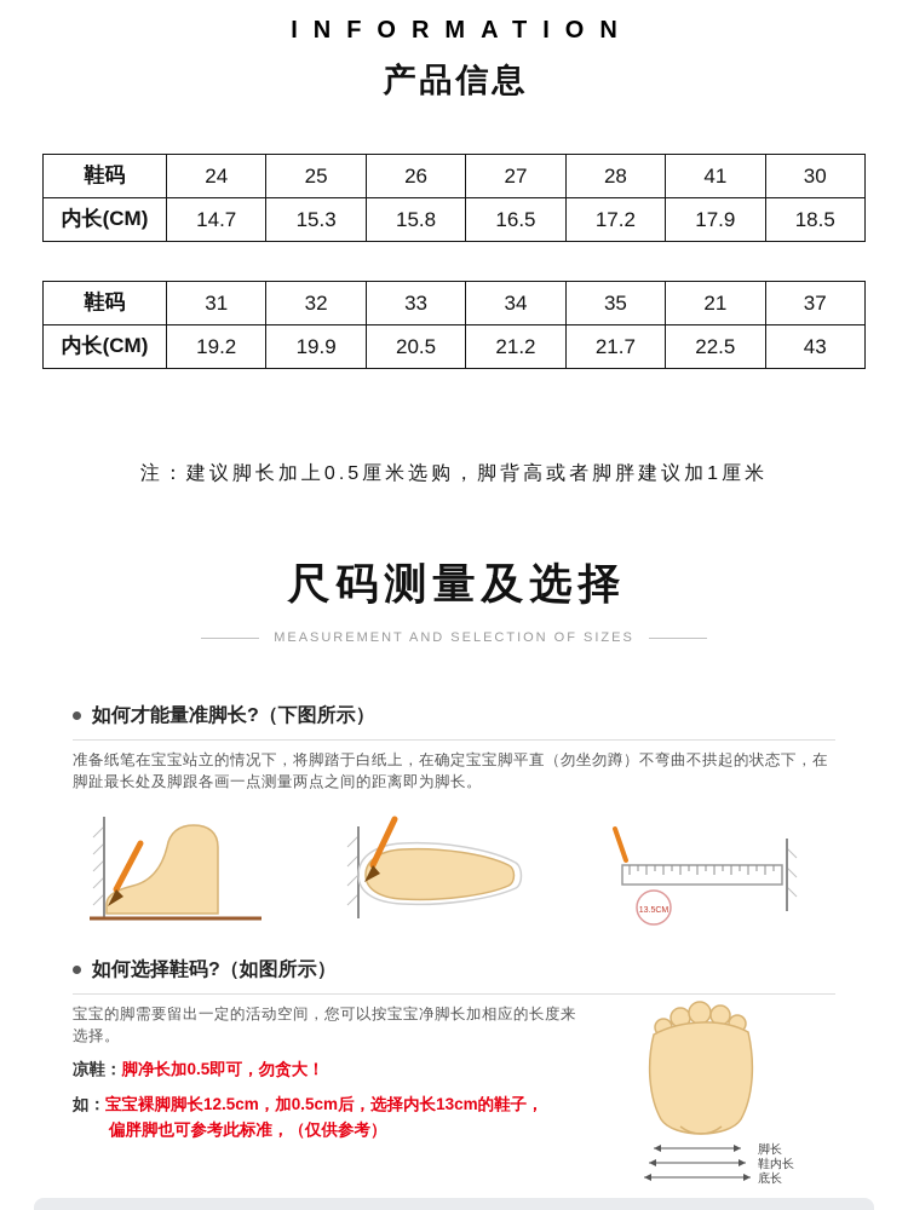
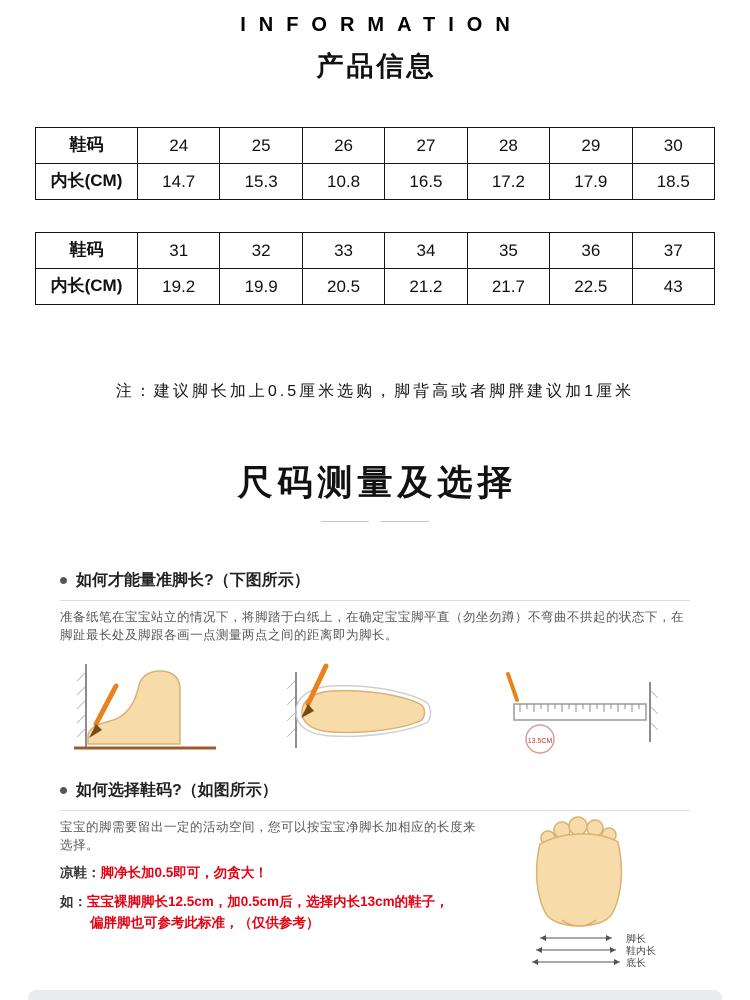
  INFORMATION
  产品信息
- 鞋码	24	25	26	27	28	41	30
+ 鞋码	24	25	26	27	28	29	30
- 内长(CM)	14.7	15.3	15.8	16.5	17.2	17.9	18.5
+ 内长(CM)	14.7	15.3	10.8	16.5	17.2	17.9	18.5
- 鞋码	31	32	33	34	35	21	37
+ 鞋码	31	32	33	34	35	36	37
  内长(CM)	19.2	19.9	20.5	21.2	21.7	22.5	43
  注：建议脚长加上0.5厘米选购，脚背高或者脚胖建议加1厘米
  尺码测量及选择
- MEASUREMENT AND SELECTION OF SIZES
  如何才能量准脚长?（下图所示）
  准备纸笔在宝宝站立的情况下，将脚踏于白纸上，在确定宝宝脚平直（勿坐勿蹲）不弯曲不拱起的状态下，在脚趾最长处及脚跟各画一点测量两点之间的距离即为脚长。
  如何选择鞋码?（如图所示）
  宝宝的脚需要留出一定的活动空间，您可以按宝宝净脚长加相应的长度来选择。
  凉鞋：脚净长加0.5即可，勿贪大！
  如：宝宝裸脚脚长12.5cm，加0.5cm后，选择内长13cm的鞋子，
  偏胖脚也可参考此标准，（仅供参考）
  脚长
  鞋内长
  底长
